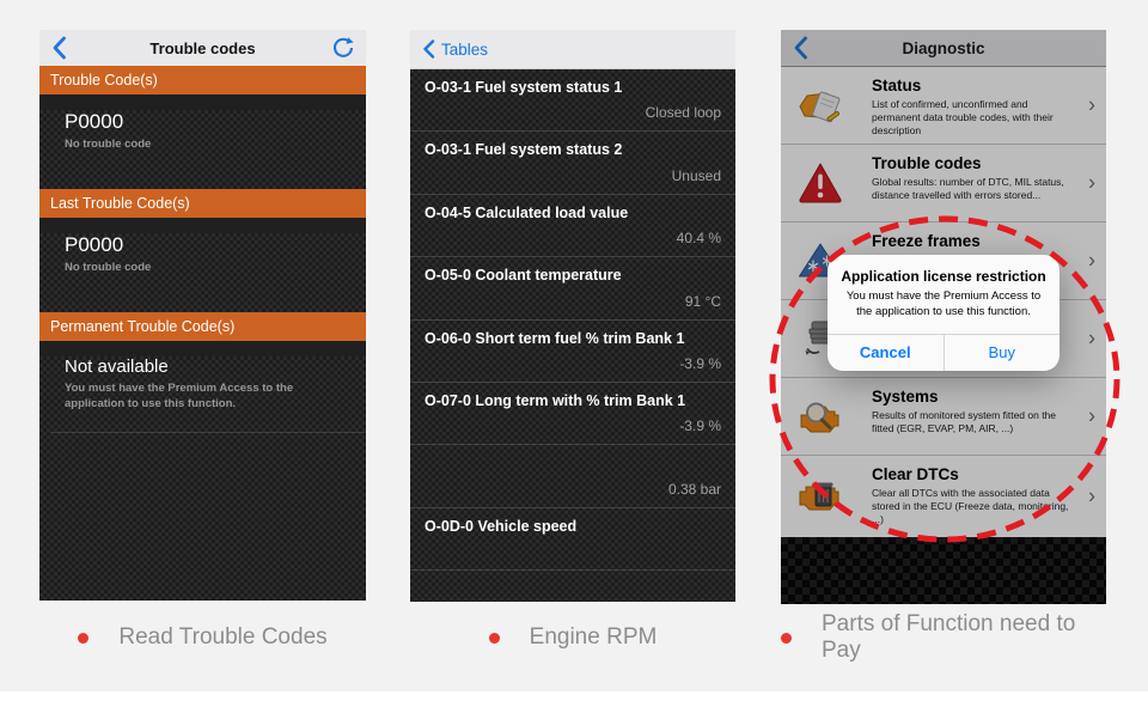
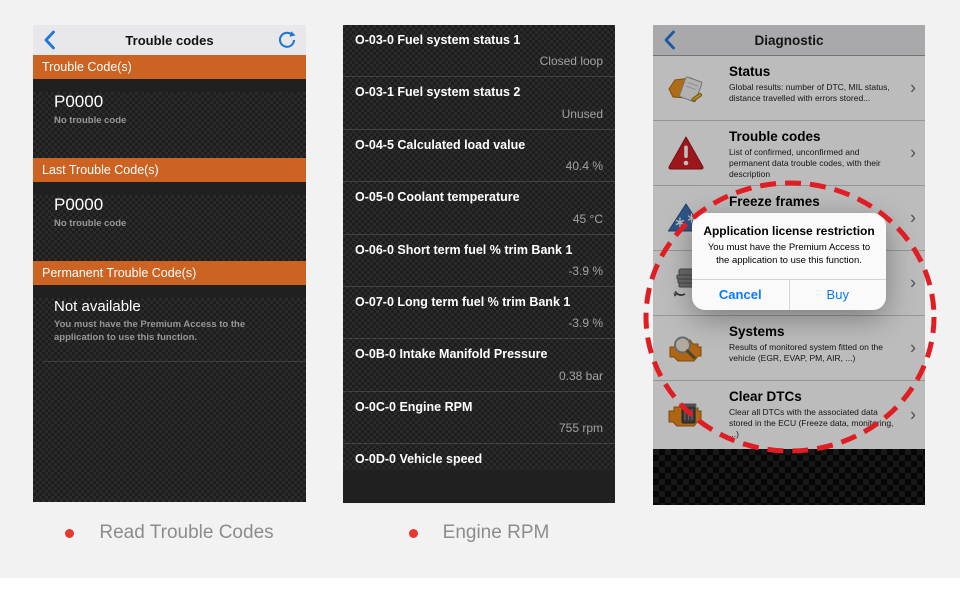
  Trouble codes
  Trouble Code(s)
  P0000
  No trouble code
  Last Trouble Code(s)
  P0000
  No trouble code
  Permanent Trouble Code(s)
  Not available
  You must have the Premium Access to the application to use this function.
- Tables
- O-03-1 Fuel system status 1
+ O-03-0 Fuel system status 1
  Closed loop
  O-03-1 Fuel system status 2
  Unused
  O-04-5 Calculated load value
  40.4 %
  O-05-0 Coolant temperature
- 91 °C
+ 45 °C
  O-06-0 Short term fuel % trim Bank 1
  -3.9 %
- O-07-0 Long term with % trim Bank 1
+ O-07-0 Long term fuel % trim Bank 1
  -3.9 %
+ O-0B-0 Intake Manifold Pressure
  0.38 bar
+ O-0C-0 Engine RPM
+ 755 rpm
  O-0D-0 Vehicle speed
  Diagnostic
  Status
- List of confirmed, unconfirmed and permanent data trouble codes, with their description
+ Global results: number of DTC, MIL status, distance travelled with errors stored...
  ›
  Trouble codes
- Global results: number of DTC, MIL status, distance travelled with errors stored...
+ List of confirmed, unconfirmed and permanent data trouble codes, with their description
  ›
  Freeze frames
  ›
  ›
  Systems
- Results of monitored system fitted on the fitted (EGR, EVAP, PM, AIR, ...)
+ Results of monitored system fitted on the vehicle (EGR, EVAP, PM, AIR, ...)
  ›
  Clear DTCs
  Clear all DTCs with the associated data stored in the ECU (Freeze data, monitring, ...)
  ›
  Application license restriction
  You must have the Premium Access to the application to use this function.
  Cancel
  Buy
  Read Trouble Codes
  Engine RPM
- Parts of Function need to Pay
